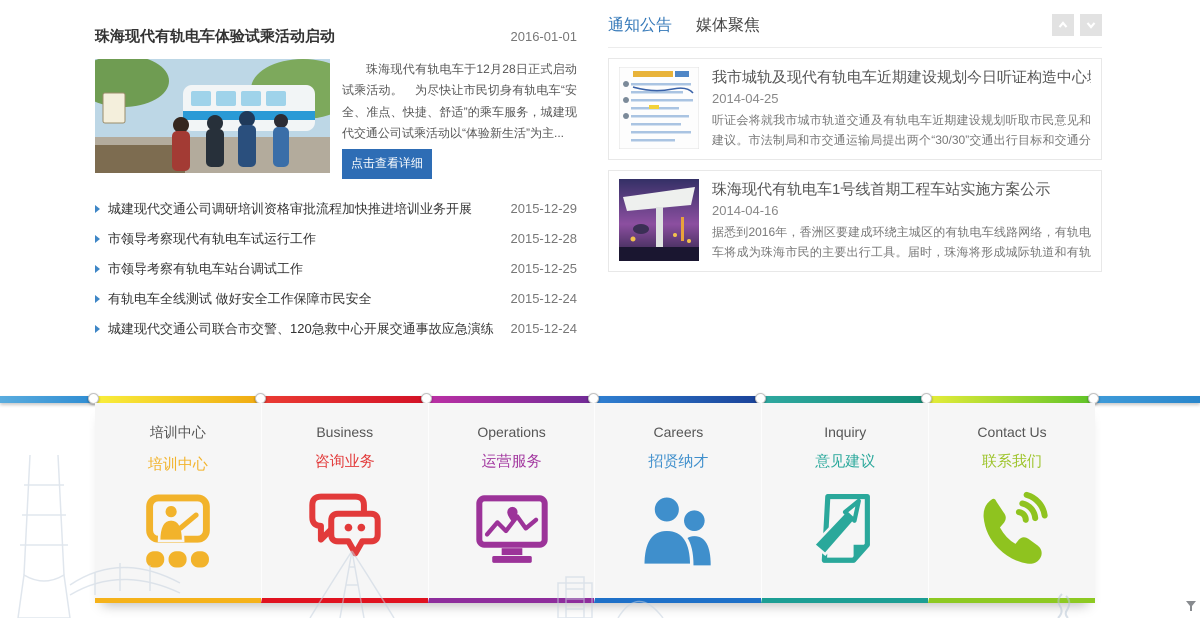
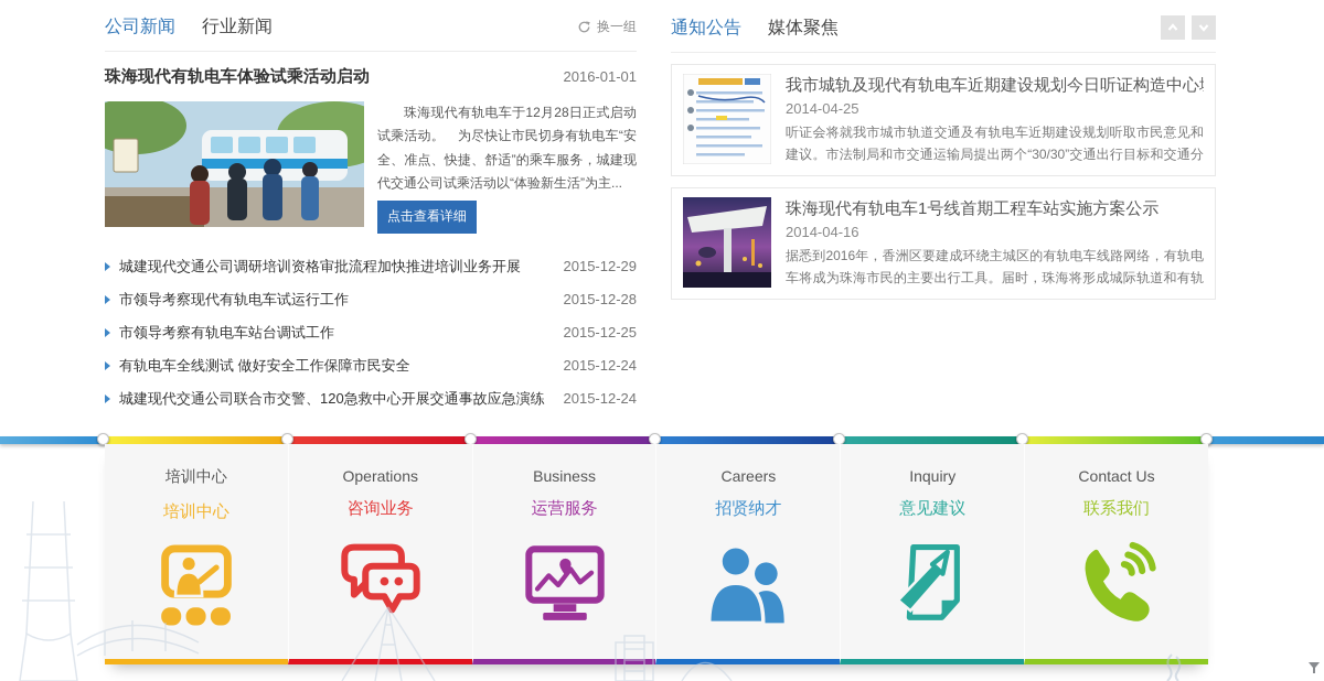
+ 公司新闻
+ 行业新闻
+ 换一组
  珠海现代有轨电车体验试乘活动启动
  2016-01-01
  珠海现代有轨电车于12月28日正式启动试乘活动。 为尽快让市民切身有轨电车“安全、准点、快捷、舒适”的乘车服务，城建现代交通公司试乘活动以“体验新生活”为主...
  点击查看详细
  城建现代交通公司调研培训资格审批流程加快推进培训业务开展
  2015-12-29
  市领导考察现代有轨电车试运行工作
  2015-12-28
  市领导考察有轨电车站台调试工作
  2015-12-25
  有轨电车全线测试 做好安全工作保障市民安全
  2015-12-24
  城建现代交通公司联合市交警、120急救中心开展交通事故应急演练
  2015-12-24
  通知公告
  媒体聚焦
  我市城轨及现代有轨电车近期建设规划今日听证构造中心
  2014-04-25
  听证会将就我市城市轨道交通及有轨电车近期建设规划听取市民意见和建议。市法制局和市交通运输局提出两个“30/30”交通出行目标和交通分
  珠海现代有轨电车1号线首期工程车站实施方案公示
  2014-04-16
  据悉到2016年，香洲区要建成环绕主城区的有轨电车线路网络，有轨电车将成为珠海市民的主要出行工具。届时，珠海将形成城际轨道和有轨
  培训中心
  培训中心
- Business
+ Operations
  咨询业务
- Operations
+ Business
  运营服务
  Careers
  招贤纳才
  Inquiry
  意见建议
  Contact Us
  联系我们
